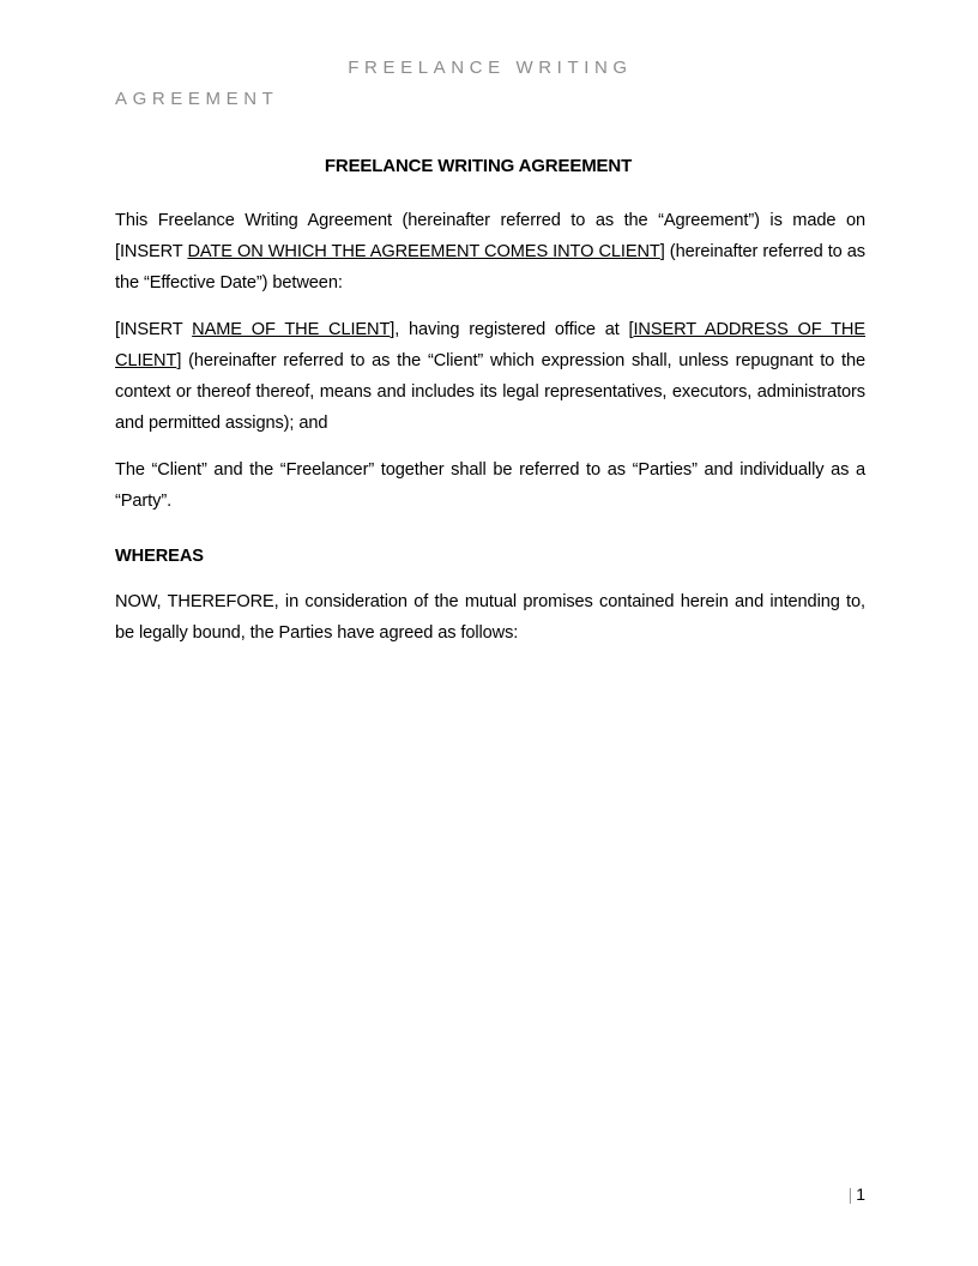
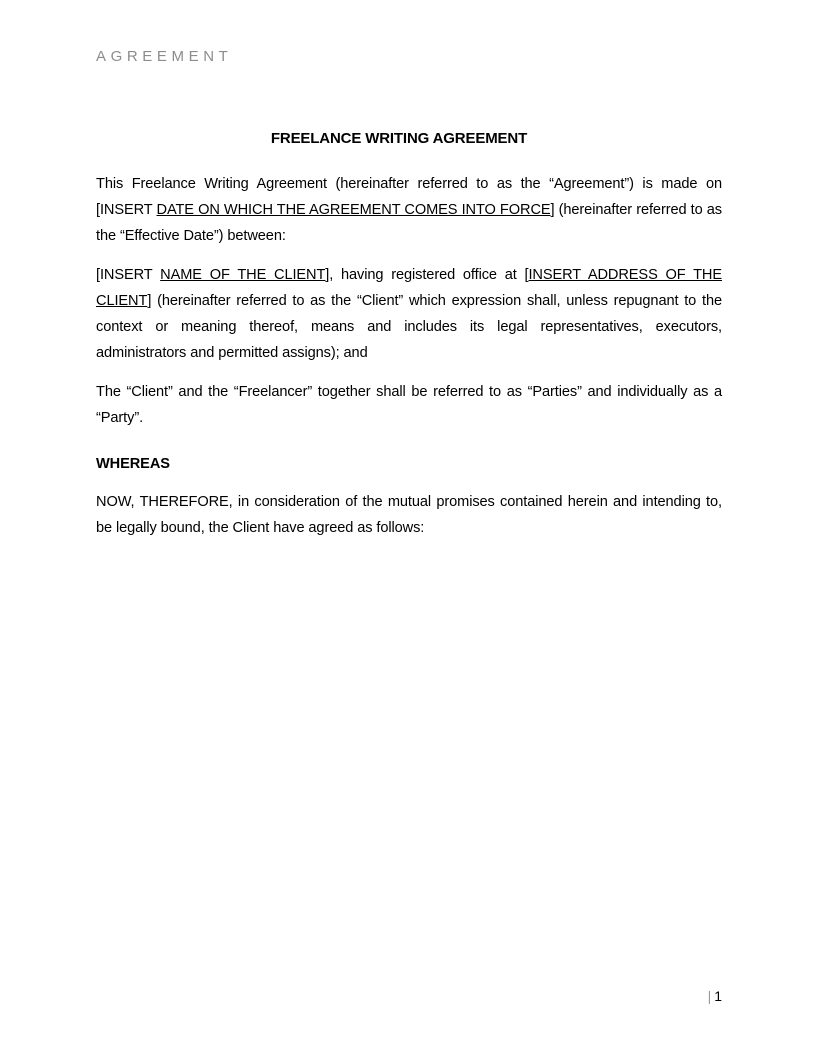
- FREELANCE WRITING
  AGREEMENT
  FREELANCE WRITING AGREEMENT
- This Freelance Writing Agreement (hereinafter referred to as the “Agreement”) is made on [INSERT DATE ON WHICH THE AGREEMENT COMES INTO CLIENT] (hereinafter referred to as the “Effective Date”) between:
+ This Freelance Writing Agreement (hereinafter referred to as the “Agreement”) is made on [INSERT DATE ON WHICH THE AGREEMENT COMES INTO FORCE] (hereinafter referred to as the “Effective Date”) between:
- [INSERT NAME OF THE CLIENT], having registered office at [INSERT ADDRESS OF THE CLIENT] (hereinafter referred to as the “Client” which expression shall, unless repugnant to the context or thereof thereof, means and includes its legal representatives, executors, administrators and permitted assigns); and
+ [INSERT NAME OF THE CLIENT], having registered office at [INSERT ADDRESS OF THE CLIENT] (hereinafter referred to as the “Client” which expression shall, unless repugnant to the context or meaning thereof, means and includes its legal representatives, executors, administrators and permitted assigns); and
  The “Client” and the “Freelancer” together shall be referred to as “Parties” and individually as a “Party”.
  WHEREAS
- NOW, THEREFORE, in consideration of the mutual promises contained herein and intending to, be legally bound, the Parties have agreed as follows:
+ NOW, THEREFORE, in consideration of the mutual promises contained herein and intending to, be legally bound, the Client have agreed as follows:
  | 1
